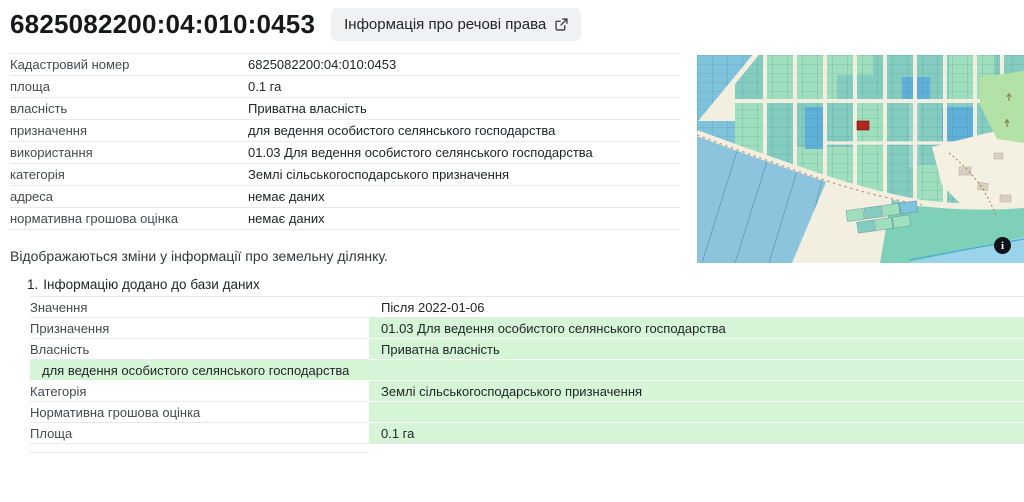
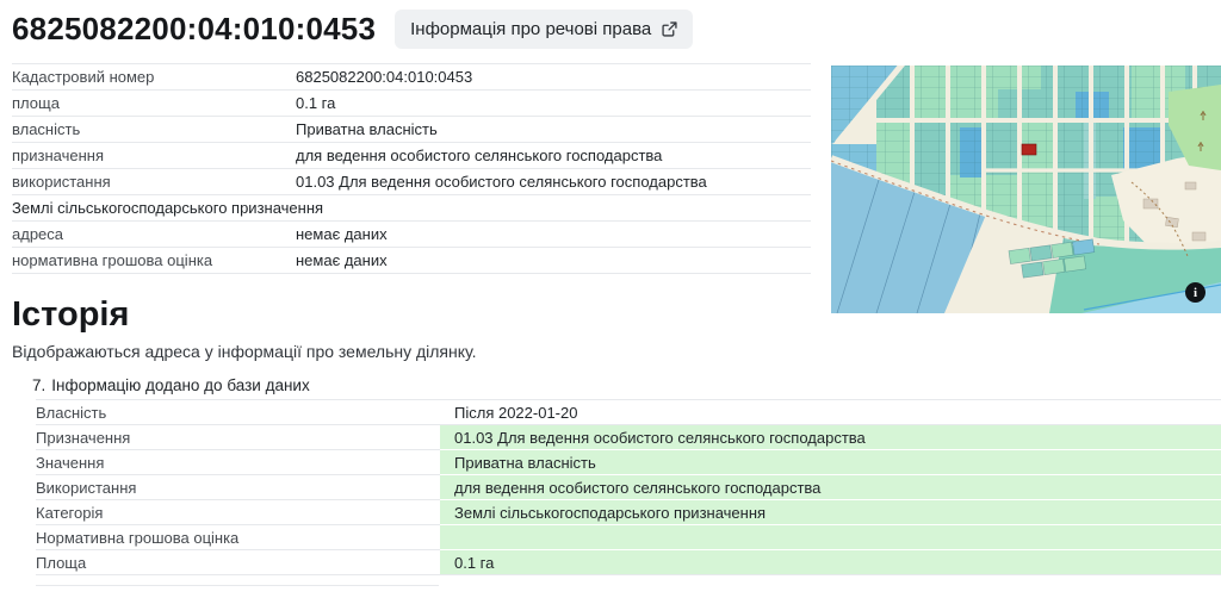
  6825082200:04:010:0453
  Інформація про речові права
  Кадастровий номер
  6825082200:04:010:0453
  площа
  0.1 га
  власність
  Приватна власність
  призначення
  для ведення особистого селянського господарства
  використання
  01.03 Для ведення особистого селянського господарства
- категорія
  Землі сільськогосподарського призначення
  адреса
  немає даних
  нормативна грошова оцінка
  немає даних
  i
+ Історія
- Відображаються зміни у інформації про земельну ділянку.
+ Відображаються адреса у інформації про земельну ділянку.
- 1. Інформацію додано до бази даних
+ 7. Інформацію додано до бази даних
- Значення
+ Власність
- Після 2022-01-06
+ Після 2022-01-20
  Призначення
  01.03 Для ведення особистого селянського господарства
- Власність
+ Значення
  Приватна власність
+ Використання
  для ведення особистого селянського господарства
  Категорія
  Землі сільськогосподарського призначення
  Нормативна грошова оцінка
  Площа
  0.1 га
